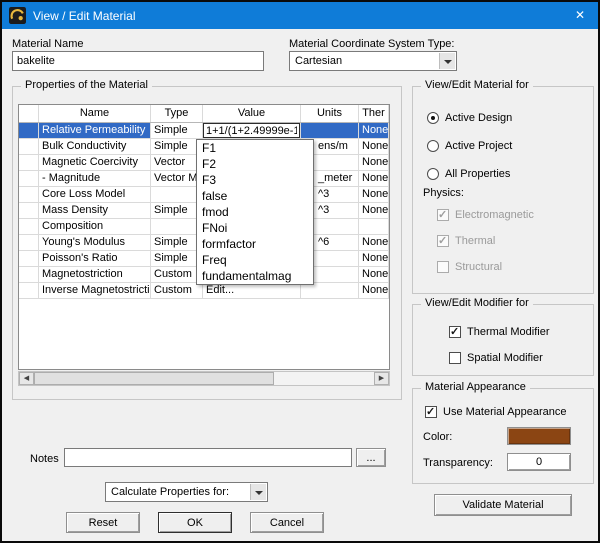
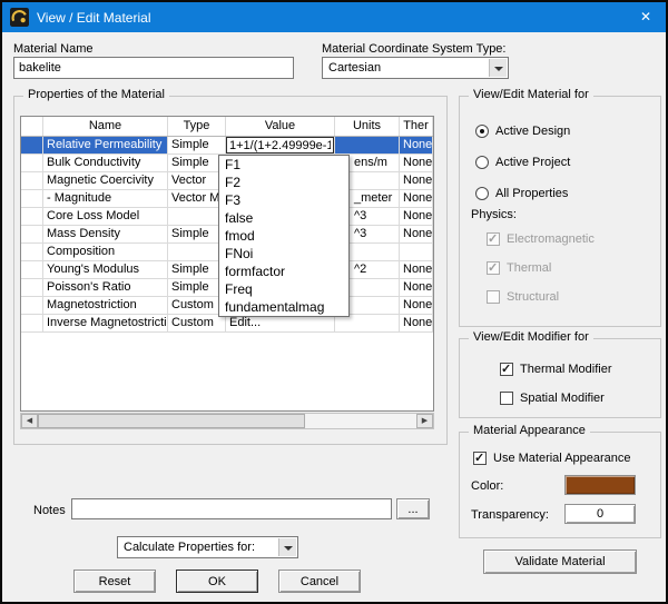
  View / Edit Material
  ✕
  Material Name
  bakelite
  Material Coordinate System Type:
  Cartesian
  Properties of the Material
  Name
  Type
  Value
  Units
  Ther
  Relative Permeability
  Simple
  1+1/(1+2.49999e-1
  None
  Bulk Conductivity
  Simple
  ens/m
  None
  Magnetic Coercivity
  Vector
  None
  - Magnitude
  Vector M
  _meter
  None
  Core Loss Model
  ^3
  None
  Mass Density
  Simple
  ^3
  None
  Composition
  Young's Modulus
  Simple
- ^6
+ ^2
  None
  Poisson's Ratio
  Simple
  None
  Magnetostriction
  Custom
  None
  Inverse Magnetostricti
  Custom
  Edit...
  None
  F1
  F2
  F3
  false
  fmod
  FNoi
  formfactor
  Freq
  fundamentalmag
  View/Edit Material for
  Active Design
  Active Project
  All Properties
  Physics:
  Electromagnetic
  Thermal
  Structural
  View/Edit Modifier for
  Thermal Modifier
  Spatial Modifier
  Material Appearance
  Use Material Appearance
  Color:
  Transparency:
  0
  Validate Material
  Notes
  ...
  Calculate Properties for:
  Reset
  OK
  Cancel
